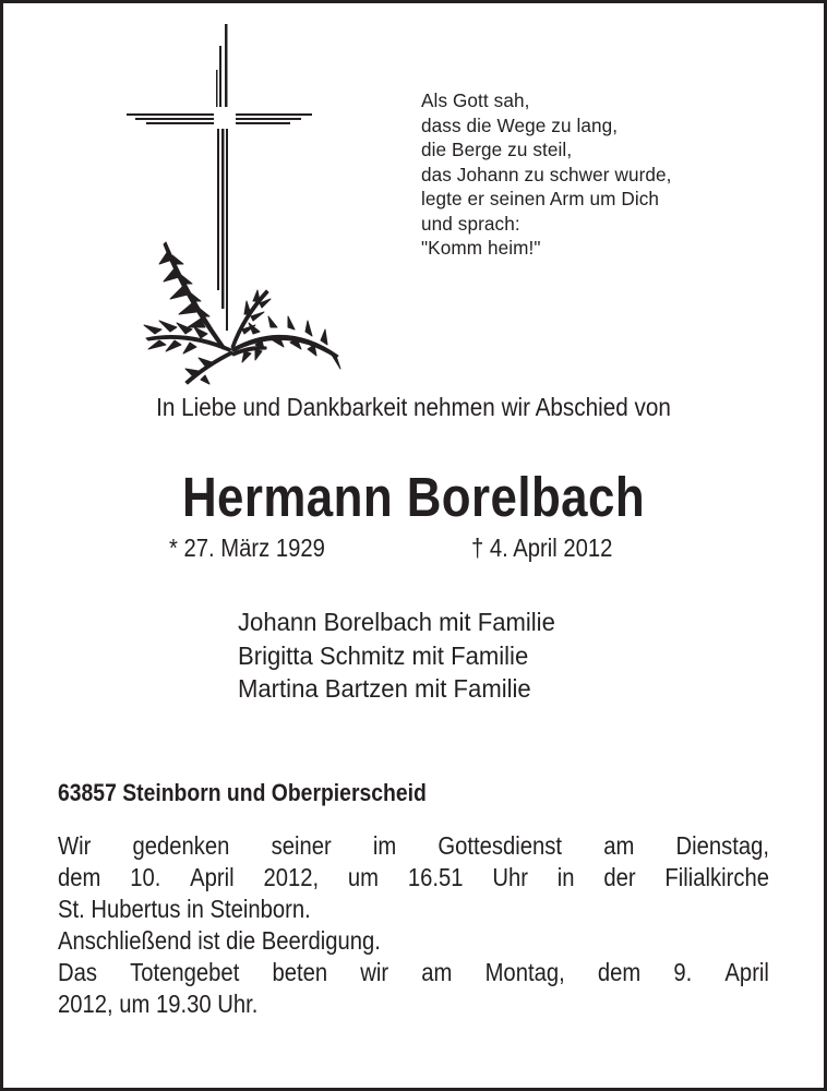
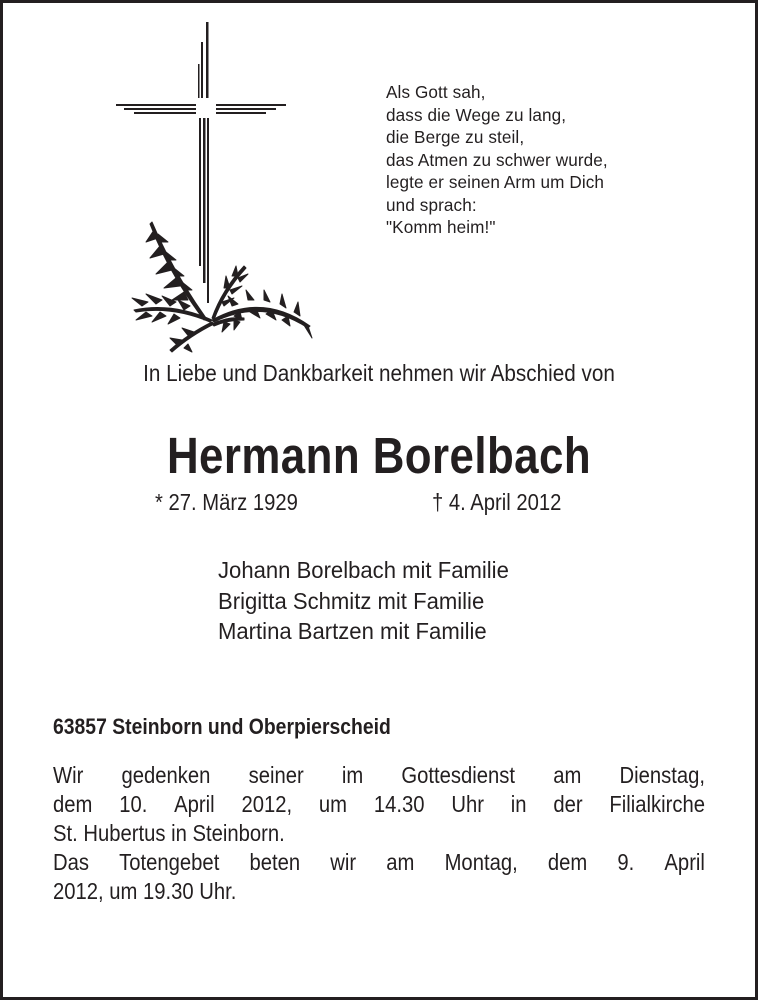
  Als Gott sah,
  dass die Wege zu lang,
  die Berge zu steil,
- das Johann zu schwer wurde,
+ das Atmen zu schwer wurde,
  legte er seinen Arm um Dich
  und sprach:
  "Komm heim!"
  In Liebe und Dankbarkeit nehmen wir Abschied von
  Hermann Borelbach
  * 27. März 1929
  † 4. April 2012
  Johann Borelbach mit Familie
  Brigitta Schmitz mit Familie
  Martina Bartzen mit Familie
  63857 Steinborn und Oberpierscheid
  Wir
  gedenken
  seiner
  im
  Gottesdienst
  am
  Dienstag,
  dem
  10.
  April
  2012,
  um
- 16.51
+ 14.30
  Uhr
  in
  der
  Filialkirche
  St. Hubertus in Steinborn.
- Anschließend ist die Beerdigung.
  Das
  Totengebet
  beten
  wir
  am
  Montag,
  dem
  9.
  April
  2012, um 19.30 Uhr.
